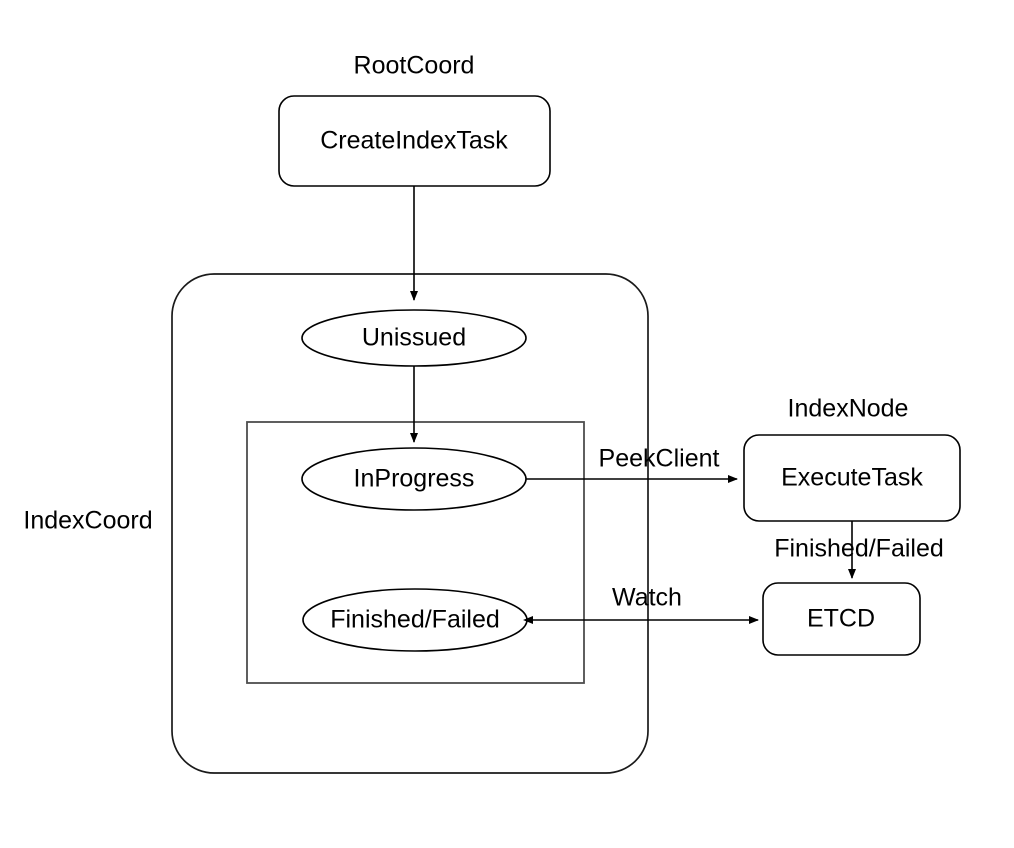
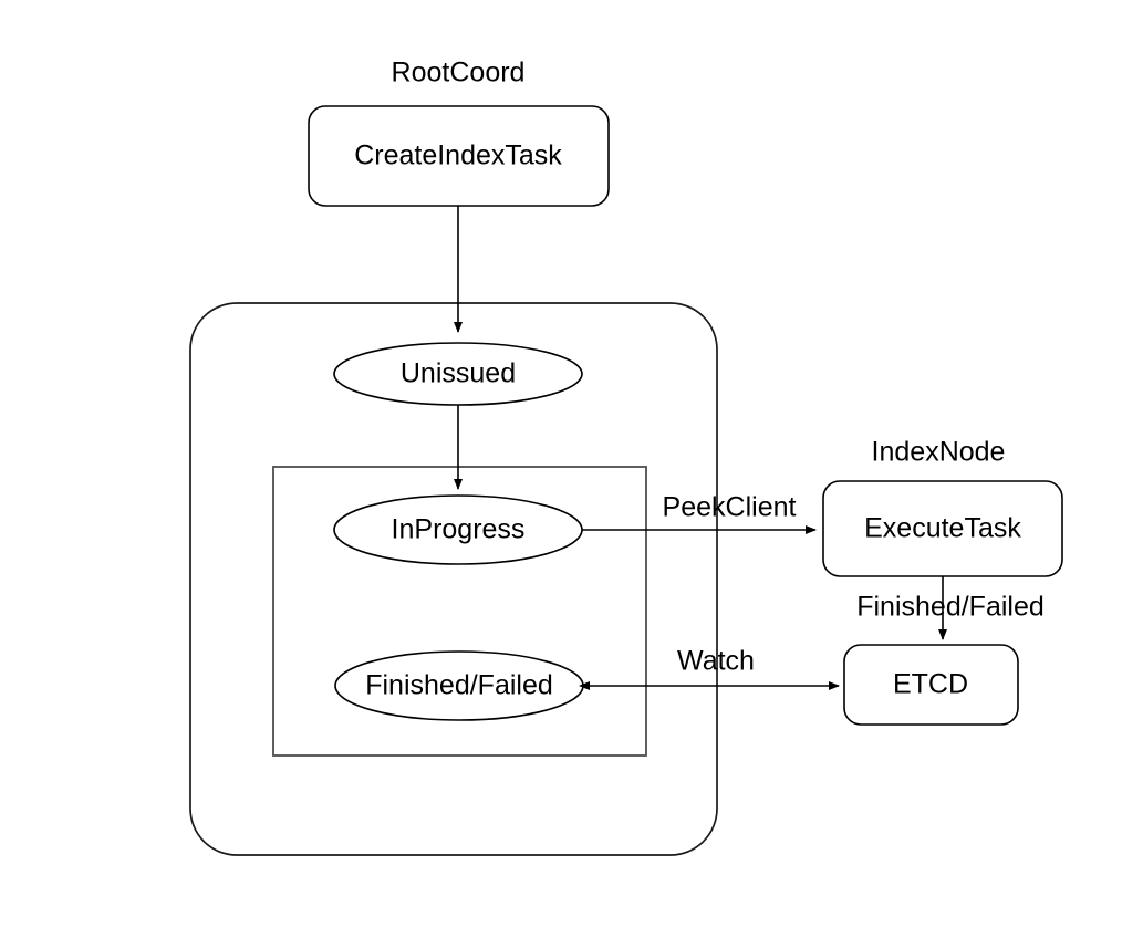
- IndexCoord
  RootCoord
  CreateIndexTask
  Unissued
  InProgress
  PeekClient
  Finished/Failed
  Watch
  IndexNode
  ExecuteTask
  Finished/Failed
  ETCD
